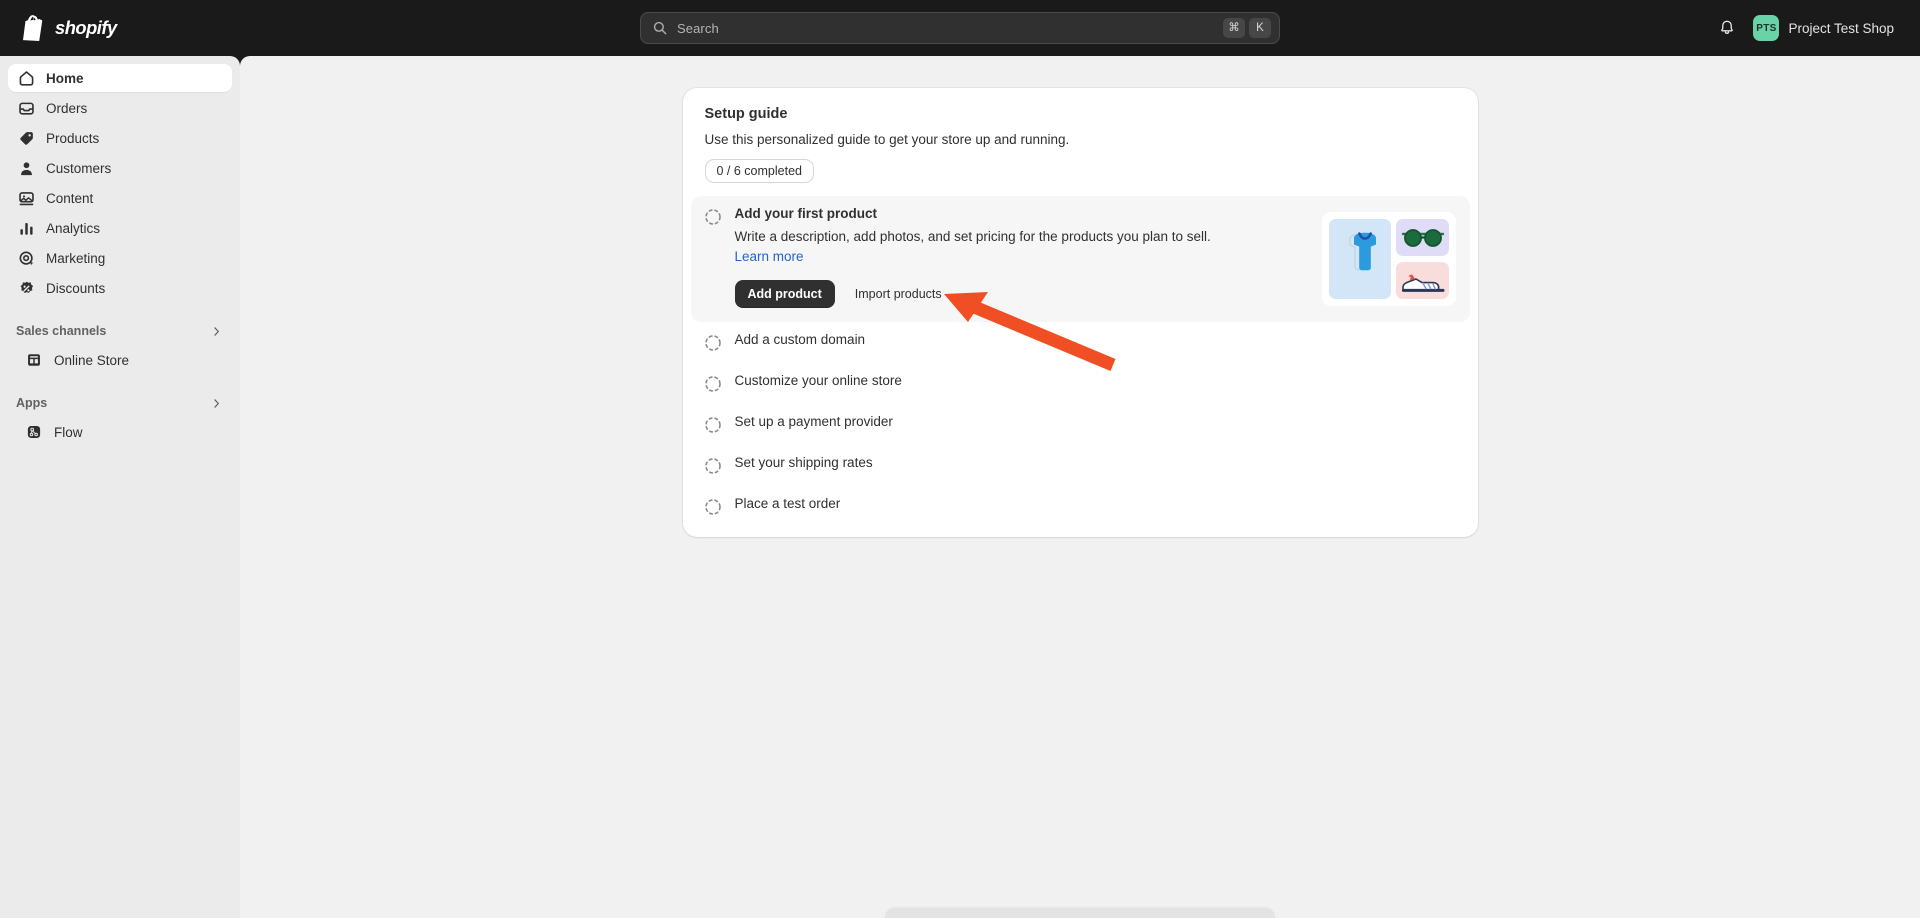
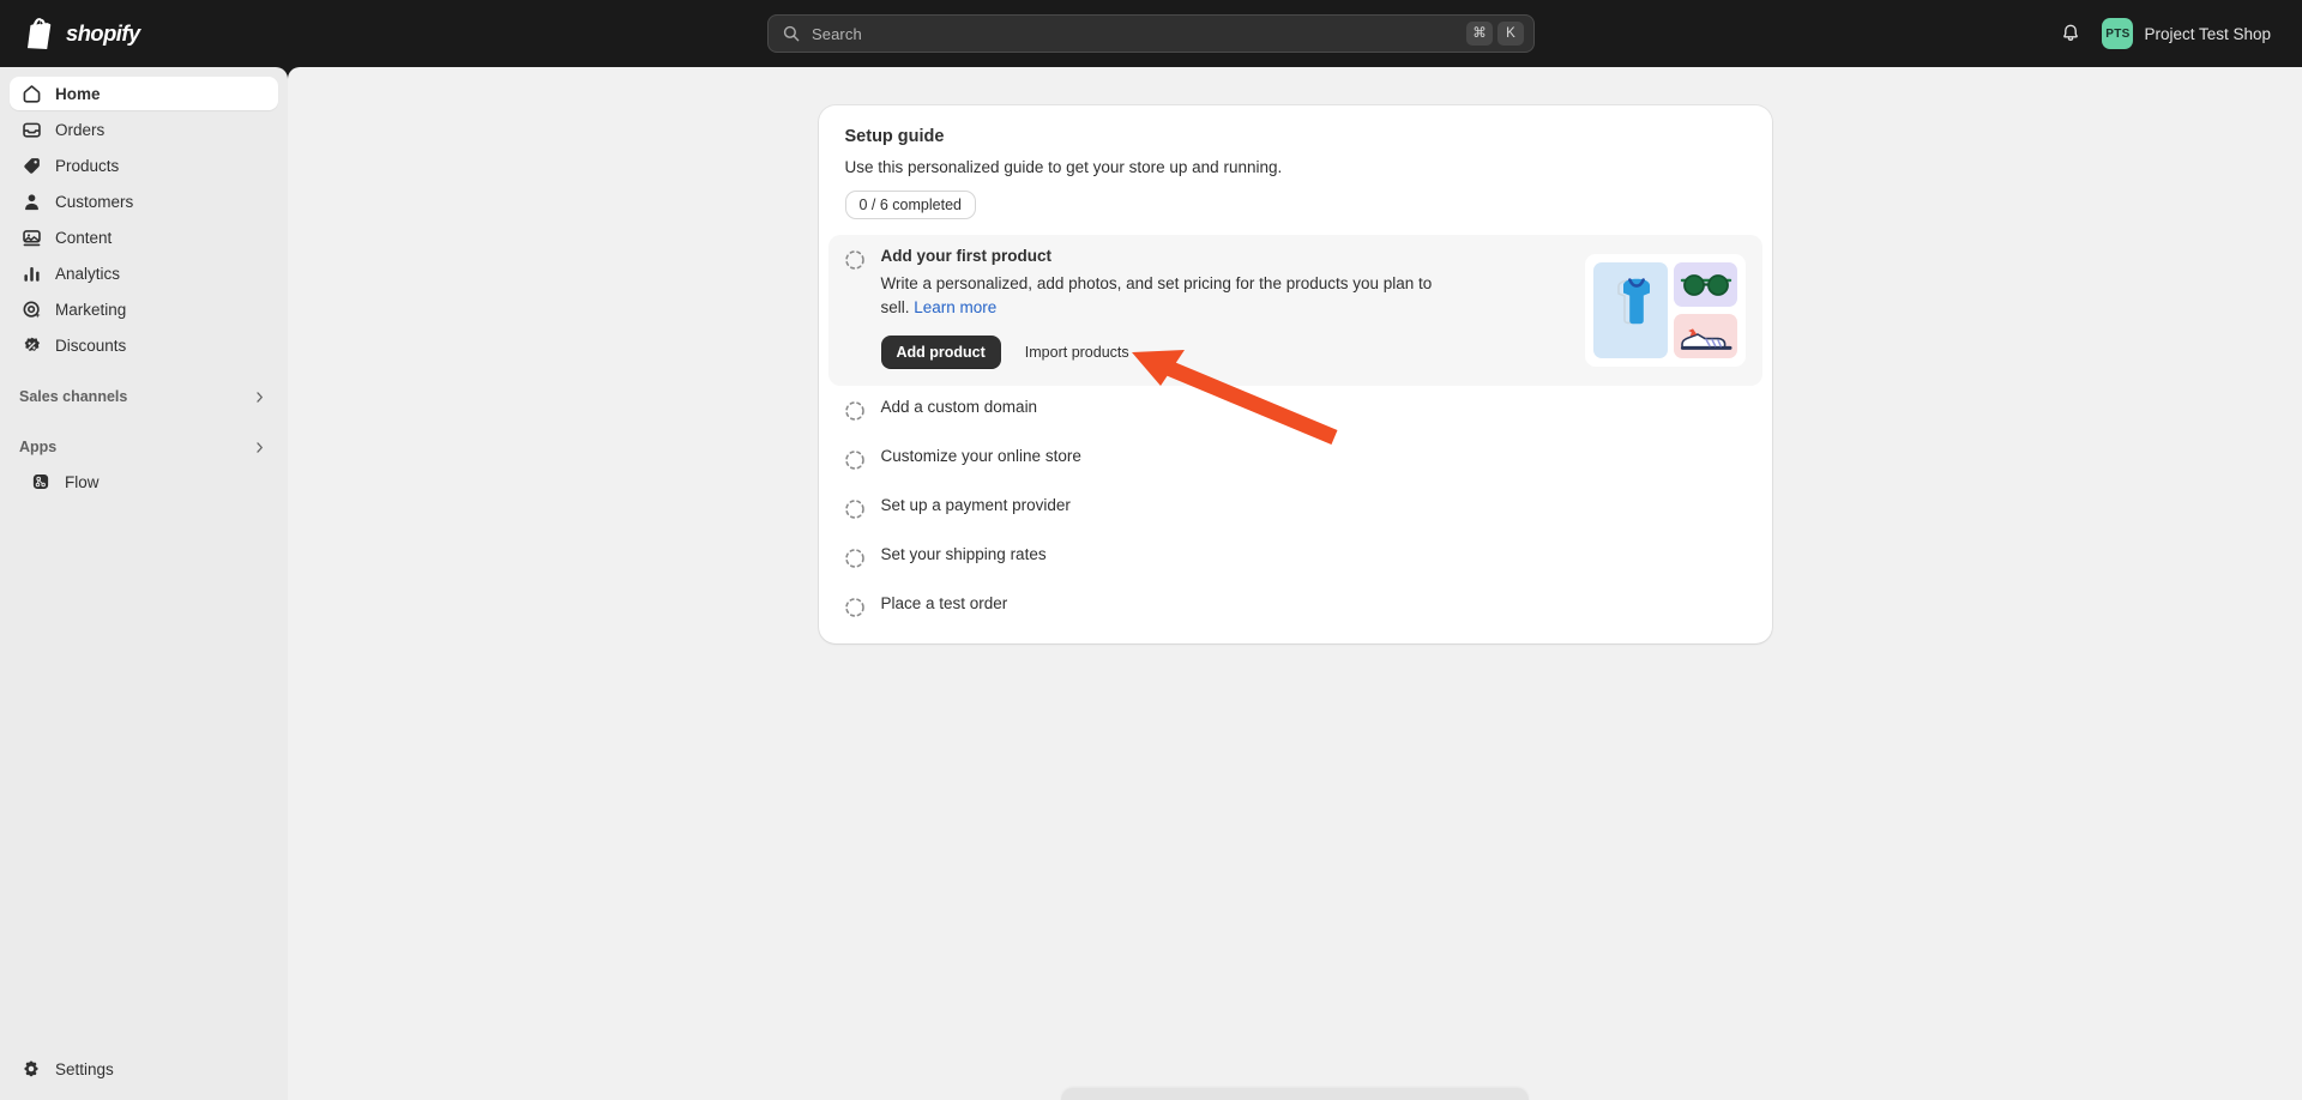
  shopify
  Search
  ⌘
  K
  PTS
  Project Test Shop
  Home
  Orders
  Products
  Customers
  Content
  Analytics
  Marketing
  Discounts
  Sales channels
- Online Store
  Apps
  Flow
+ Settings
  Setup guide
  Use this personalized guide to get your store up and running.
  0 / 6 completed
  Add your first product
- Write a description, add photos, and set pricing for the products you plan to sell. Learn more
+ Write a personalized, add photos, and set pricing for the products you plan to sell. Learn more
  Add product
  Import products
  Add a custom domain
  Customize your online store
  Set up a payment provider
  Set your shipping rates
  Place a test order
